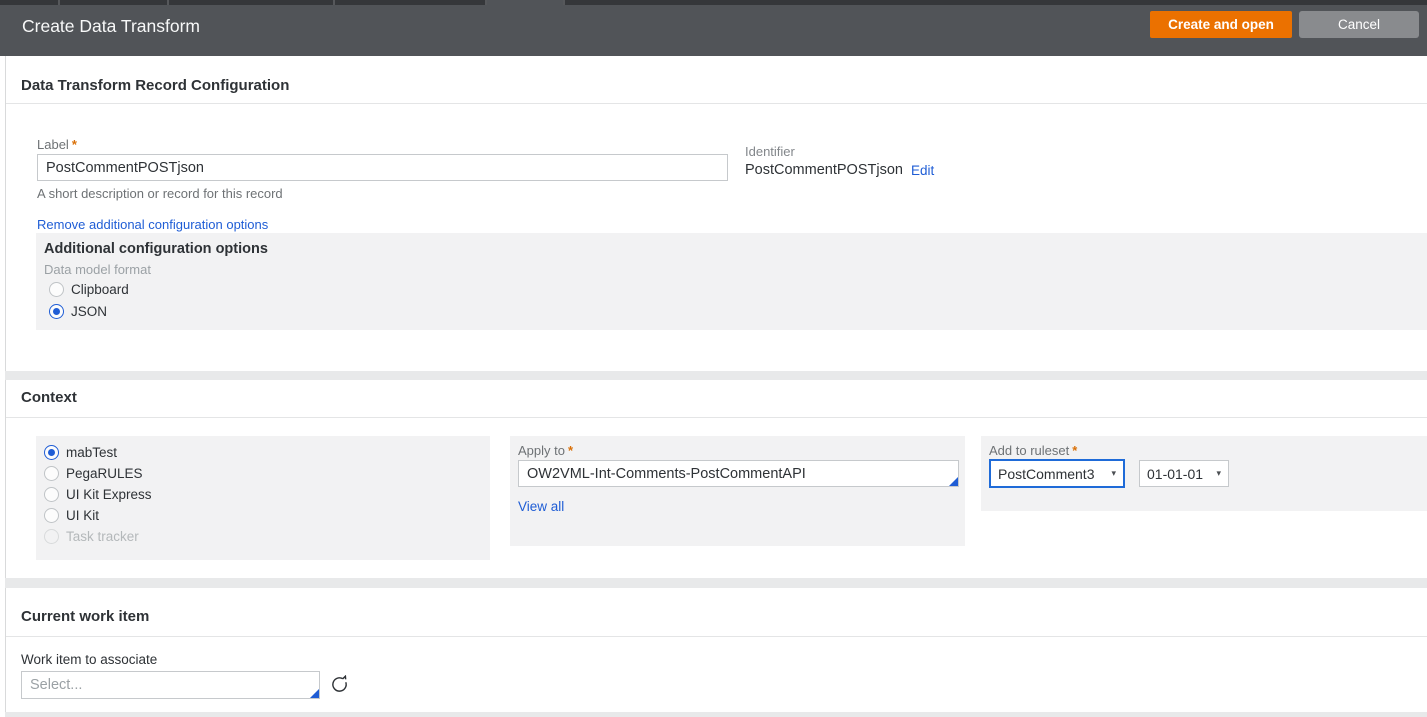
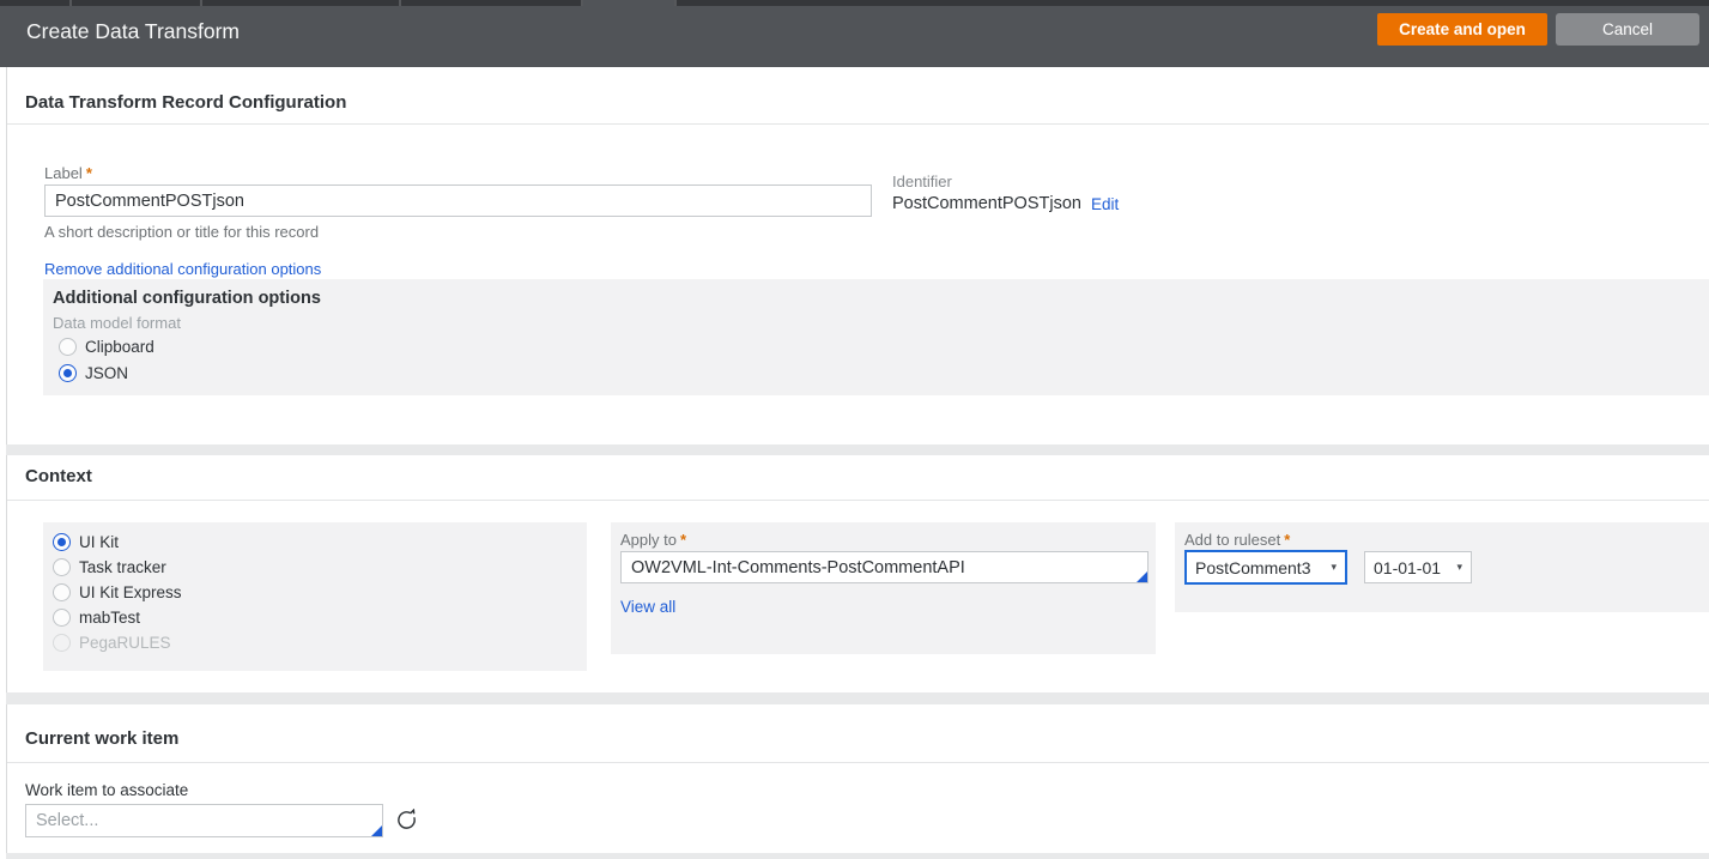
  Create Data Transform
  Create and open
  Cancel
  Data Transform Record Configuration
  Label *
  PostCommentPOSTjson
- A short description or record for this record
+ A short description or title for this record
  Identifier
  PostCommentPOSTjson
  Edit
  Remove additional configuration options
  Additional configuration options
  Data model format
  Clipboard
  JSON
  Context
- mabTest
+ UI Kit
- PegaRULES
+ Task tracker
  UI Kit Express
- UI Kit
+ mabTest
- Task tracker
+ PegaRULES
  Apply to *
  OW2VML-Int-Comments-PostCommentAPI
  View all
  Add to ruleset *
  PostComment3
  ▾
  01-01-01
  ▾
  Current work item
  Work item to associate
  Select...
